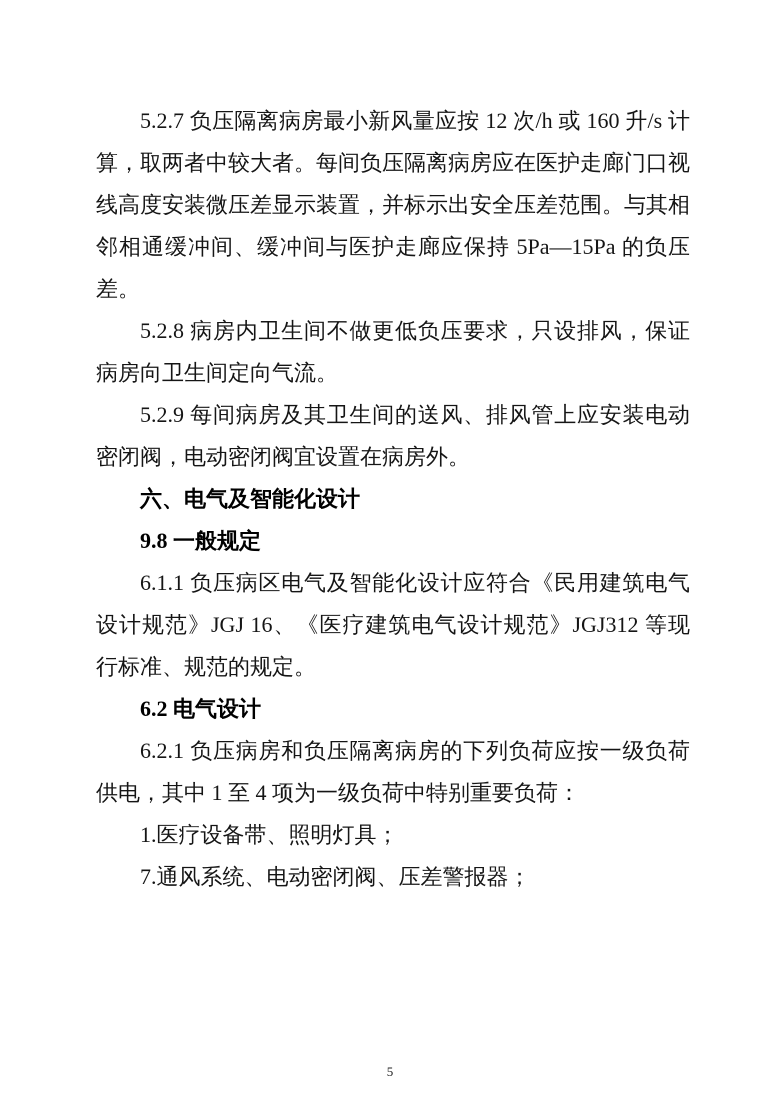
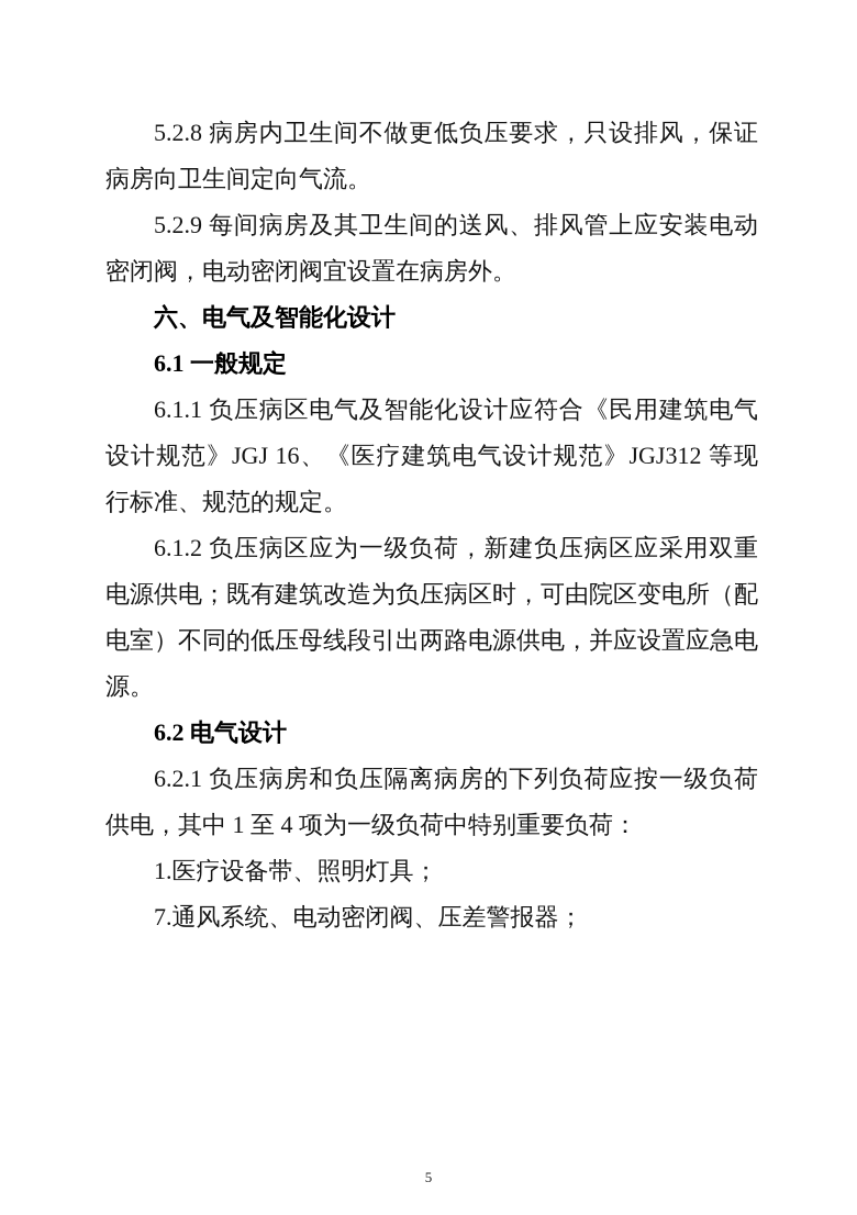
- 5.2.7 负压隔离病房最小新风量应按 12 次/h 或 160 升/s 计算，取两者中较大者。每间负压隔离病房应在医护走廊门口视线高度安装微压差显示装置，并标示出安全压差范围。与其相邻相通缓冲间、缓冲间与医护走廊应保持 5Pa—15Pa 的负压差。
  5.2.8 病房内卫生间不做更低负压要求，只设排风，保证病房向卫生间定向气流。
  5.2.9 每间病房及其卫生间的送风、排风管上应安装电动密闭阀，电动密闭阀宜设置在病房外。
  六、电气及智能化设计
- 9.8 一般规定
+ 6.1 一般规定
  6.1.1 负压病区电气及智能化设计应符合《民用建筑电气设计规范》JGJ 16、《医疗建筑电气设计规范》JGJ312 等现行标准、规范的规定。
+ 6.1.2 负压病区应为一级负荷，新建负压病区应采用双重电源供电；既有建筑改造为负压病区时，可由院区变电所（配电室）不同的低压母线段引出两路电源供电，并应设置应急电源。
  6.2 电气设计
  6.2.1 负压病房和负压隔离病房的下列负荷应按一级负荷供电，其中 1 至 4 项为一级负荷中特别重要负荷：
  1.医疗设备带、照明灯具；
  7.通风系统、电动密闭阀、压差警报器；
  5
